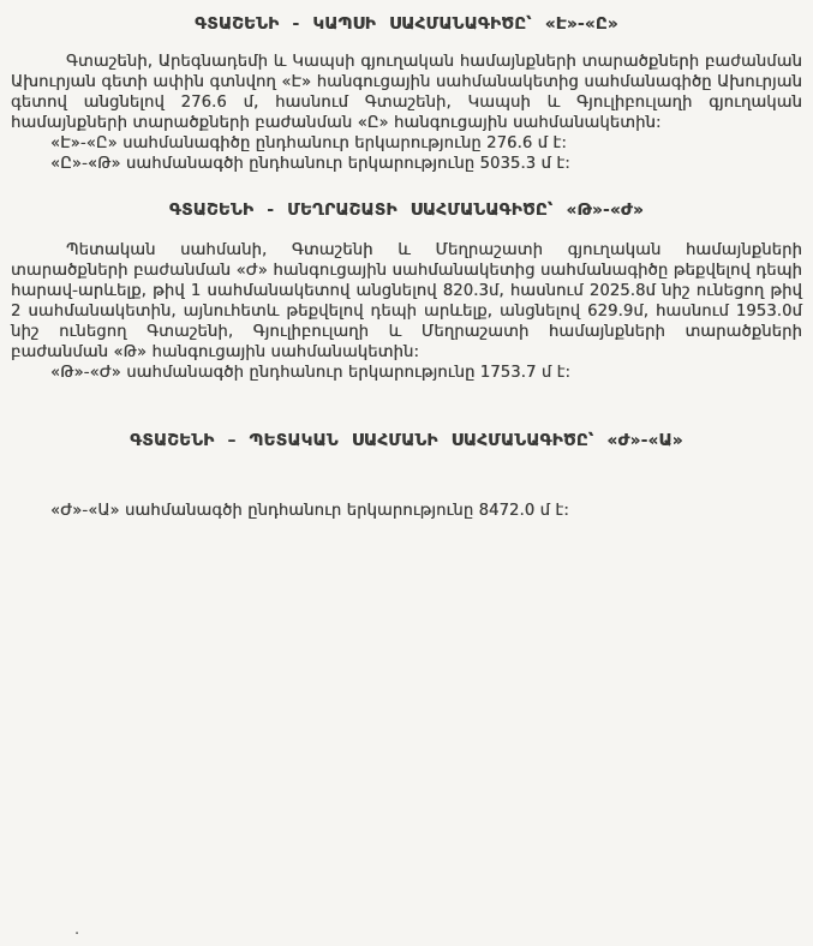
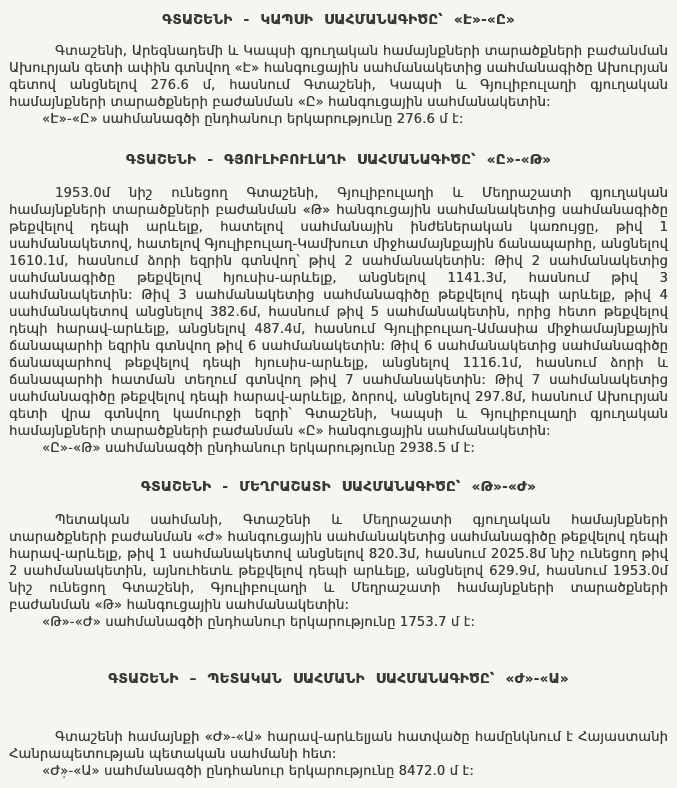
  ԳՏԱՇԵՆԻ - ԿԱՊՍԻ ՍԱՀՄԱՆԱԳԻԾԸ՝ «Է»-«Ը»
  Գտաշենի, Արեգնադեմի և Կապսի գյուղական համայնքների տարածքների բաժանման Ախուրյան գետի ափին գտնվող «Է» հանգուցային սահմանակետից սահմանագիծը Ախուրյան գետով անցնելով 276.6 մ, հասնում Գտաշենի, Կապսի և Գյուլիբուլաղի գյուղական համայնքների տարածքների բաժանման «Ը» հանգուցային սահմանակետին:
- «Է»-«Ը» սահմանագիծը ընդհանուր երկարությունը 276.6 մ է:
+ «Է»-«Ը» սահմանագծի ընդհանուր երկարությունը 276.6 մ է:
+ ԳՏԱՇԵՆԻ - ԳՅՈՒԼԻԲՈՒԼԱՂԻ ՍԱՀՄԱՆԱԳԻԾԸ՝ «Ը»-«Թ»
+ 1953.0մ նիշ ունեցող Գտաշենի, Գյուլիբուլաղի և Մեղրաշատի գյուղական համայնքների տարածքների բաժանման «Թ» հանգուցային սահմանակետից սահմանագիծը թեքվելով դեպի արևելք, հատելով սահմանային ինժեներական կառույցը, թիվ 1 սահմանակետով, հատելով Գյուլիբուլաղ-Կամխուտ միջհամայնքային ճանապարհը, անցնելով 1610.1մ, հասնում ձորի եզրին գտնվող՝ թիվ 2 սահմանակետին: Թիվ 2 սահմանակետից սահմանագիծը թեքվելով հյուսիս-արևելք, անցնելով 1141.3մ, հասնում թիվ 3 սահմանակետին: Թիվ 3 սահմանակետից սահմանագիծը թեքվելով դեպի արևելք, թիվ 4 սահմանակետով անցնելով 382.6մ, հասնում թիվ 5 սահմանակետին, որից հետո թեքվելով դեպի հարավ-արևելք, անցնելով 487.4մ, հասնում Գյուլիբուլաղ-Ամասիա միջհամայնքային ճանապարհի եզրին գտնվող թիվ 6 սահմանակետին: Թիվ 6 սահմանակետից սահմանագիծը ճանապարհով թեքվելով դեպի հյուսիս-արևելք, անցնելով 1116.1մ, հասնում ձորի և ճանապարհի հատման տեղում գտնվող թիվ 7 սահմանակետին: Թիվ 7 սահմանակետից սահմանագիծը թեքվելով դեպի հարավ-արևելք, ձորով, անցնելով 297.8մ, հասնում Ախուրյան գետի վրա գտնվող կամուրջի եզրի՝ Գտաշենի, Կապսի և Գյուլիբուլաղի գյուղական համայնքների տարածքների բաժանման «Ը» հանգուցային սահմանակետին:
- «Ը»-«Թ» սահմանագծի ընդհանուր երկարությունը 5035.3 մ է:
+ «Ը»-«Թ» սահմանագծի ընդհանուր երկարությունը 2938.5 մ է:
  ԳՏԱՇԵՆԻ - ՄԵՂՐԱՇԱՏԻ ՍԱՀՄԱՆԱԳԻԾԸ՝ «Թ»-«Ժ»
  Պետական սահմանի, Գտաշենի և Մեղրաշատի գյուղական համայնքների տարածքների բաժանման «Ժ» հանգուցային սահմանակետից սահմանագիծը թեքվելով դեպի հարավ-արևելք, թիվ 1 սահմանակետով անցնելով 820.3մ, հասնում 2025.8մ նիշ ունեցող թիվ 2 սահմանակետին, այնուհետև թեքվելով դեպի արևելք, անցնելով 629.9մ, հասնում 1953.0մ նիշ ունեցող Գտաշենի, Գյուլիբուլաղի և Մեղրաշատի համայնքների տարածքների բաժանման «Թ» հանգուցային սահմանակետին:
  «Թ»-«Ժ» սահմանագծի ընդհանուր երկարությունը 1753.7 մ է:
  ԳՏԱՇԵՆԻ – ՊԵՏԱԿԱՆ ՍԱՀՄԱՆԻ ՍԱՀՄԱՆԱԳԻԾԸ՝ «Ժ»-«Ա»
+ Գտաշենի համայնքի «Ժ»-«Ա» հարավ-արևելյան հատվածը համընկնում է Հայաստանի Հանրապետության պետական սահմանի հետ:
  «Ժ»-«Ա» սահմանագծի ընդհանուր երկարությունը 8472.0 մ է:
  .
